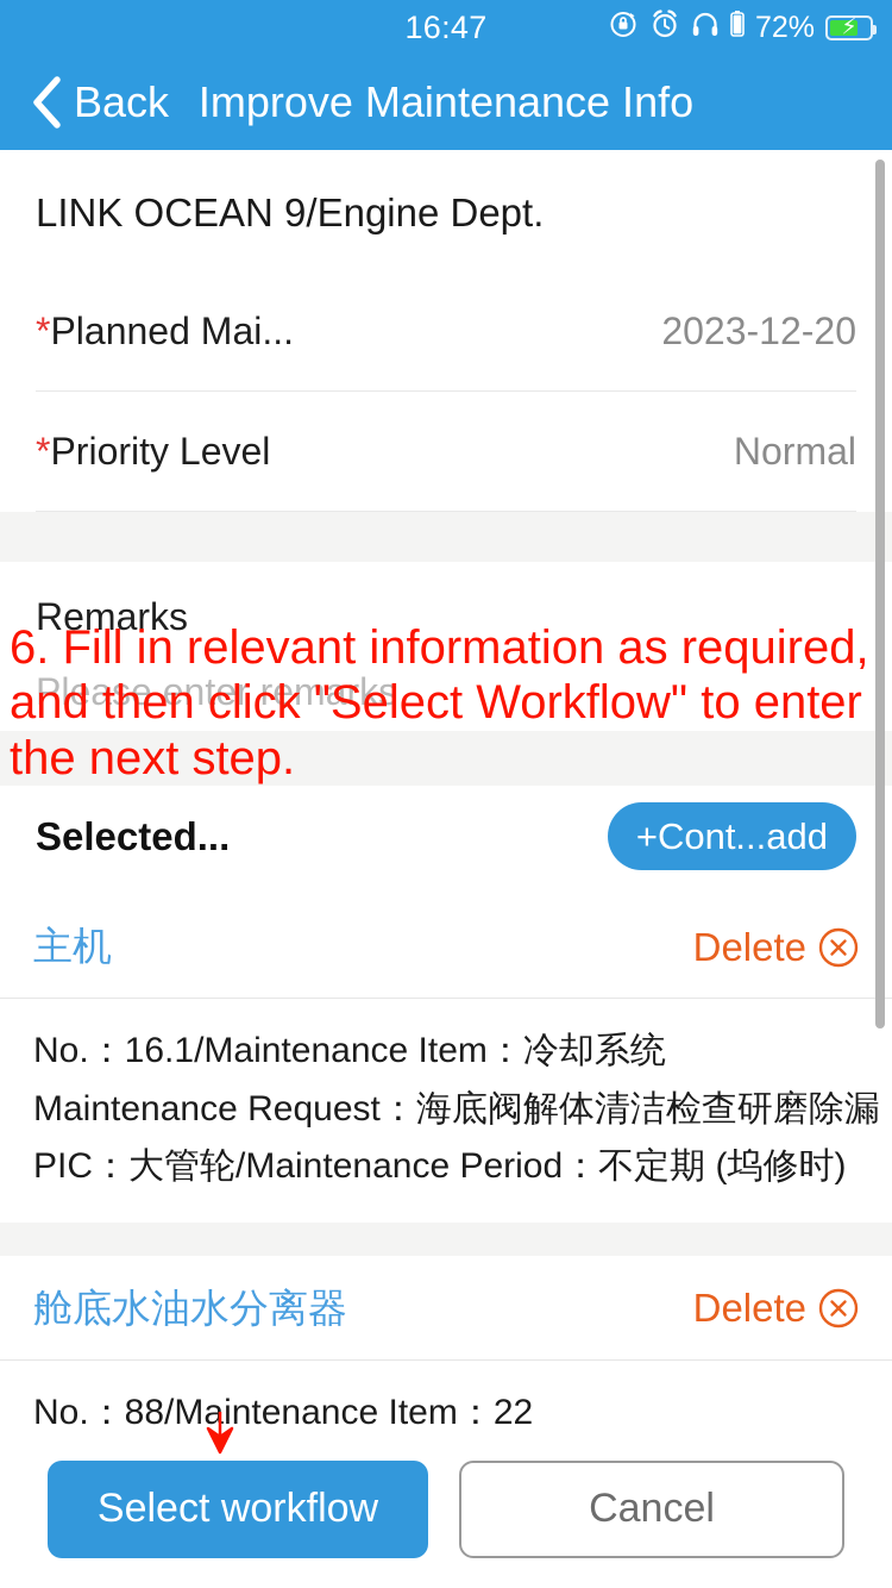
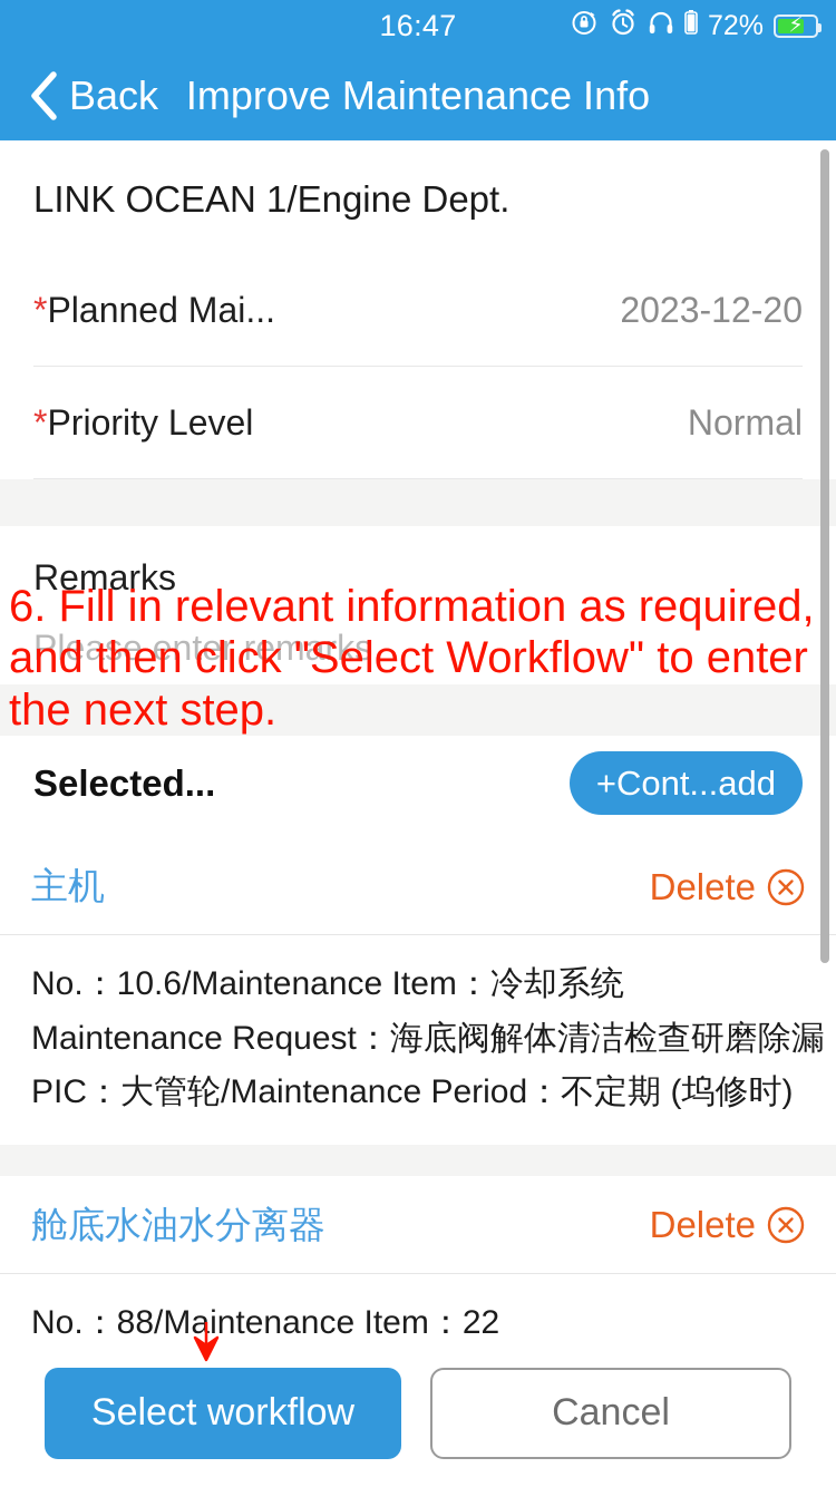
  16:47
  72%
  ⚡
  Back
  Improve Maintenance Info
- LINK OCEAN 9/Engine Dept.
+ LINK OCEAN 1/Engine Dept.
  *Planned Mai...
  2023-12-20
  *Priority Level
  Normal
  Remarks
  Please enter remarks
  Selected...
  +Cont...add
  主机
  Delete
- No.：16.1/Maintenance Item：冷却系统
+ No.：10.6/Maintenance Item：冷却系统
  Maintenance Request：海底阀解体清洁检查研磨除漏
  PIC：大管轮/Maintenance Period：不定期 (坞修时)
  舱底水油水分离器
  Delete
  No.：88/Maintenance Item：22
  6. Fill in relevant information as required, and then click "Select Workflow" to enter the next step.
  Select workflow
  Cancel
